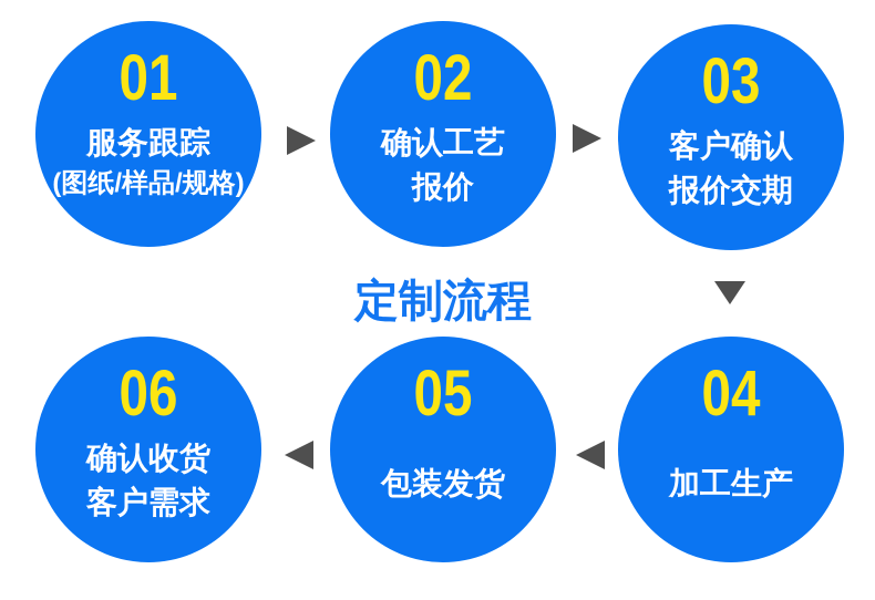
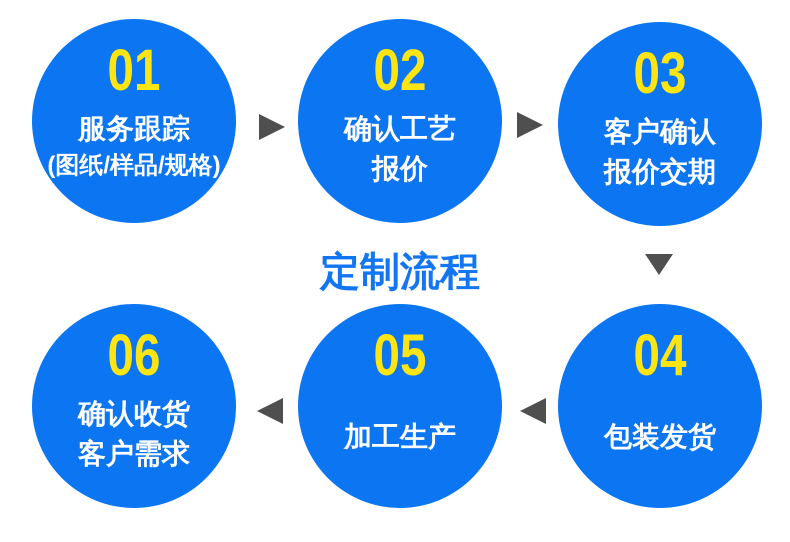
  01
  服务跟踪
  (图纸/样品/规格)
  02
  确认工艺
  报价
  03
  客户确认
  报价交期
  04
- 加工生产
+ 包装发货
  05
- 包装发货
+ 加工生产
  06
  确认收货
  客户需求
  定制流程
